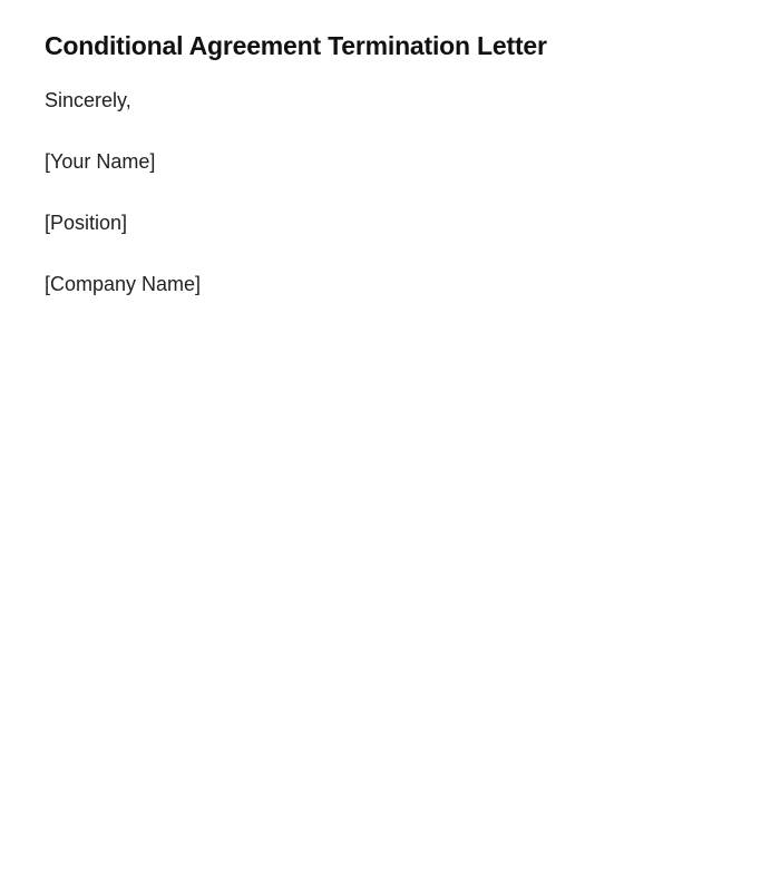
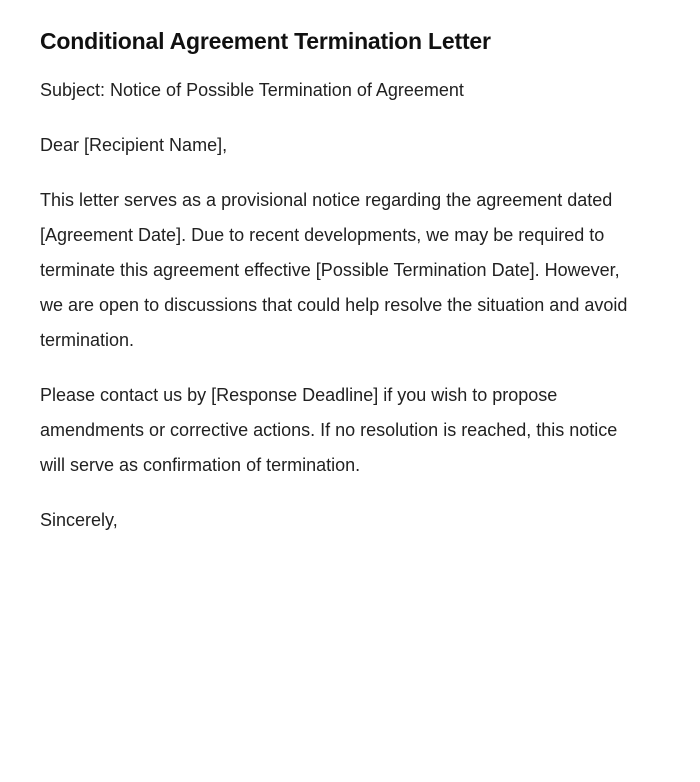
  Conditional Agreement Termination Letter
+ Subject: Notice of Possible Termination of Agreement
+ Dear [Recipient Name],
+ This letter serves as a provisional notice regarding the agreement dated [Agreement Date]. Due to recent developments, we may be required to terminate this agreement effective [Possible Termination Date]. However, we are open to discussions that could help resolve the situation and avoid termination.
+ Please contact us by [Response Deadline] if you wish to propose amendments or corrective actions. If no resolution is reached, this notice will serve as confirmation of termination.
  Sincerely,
- [Your Name]
- [Position]
- [Company Name]
